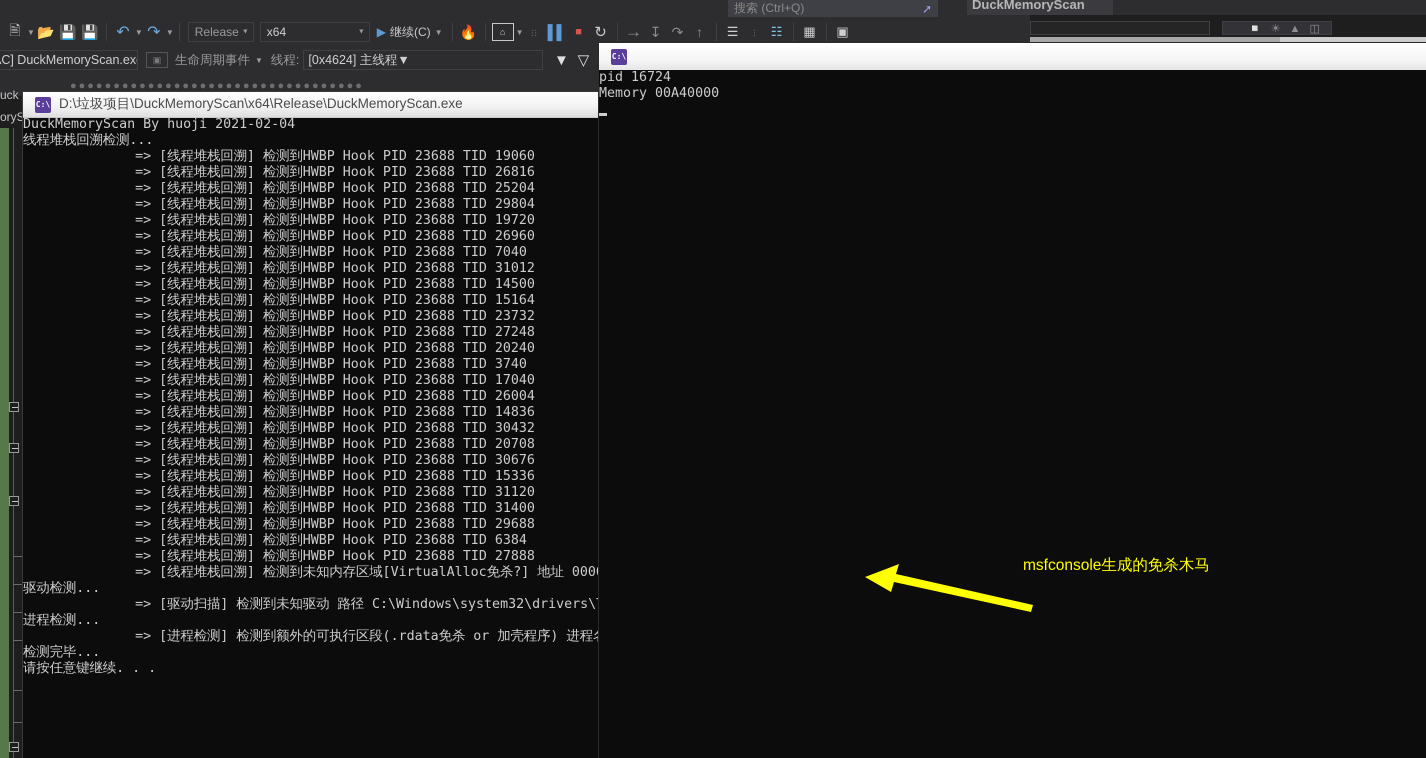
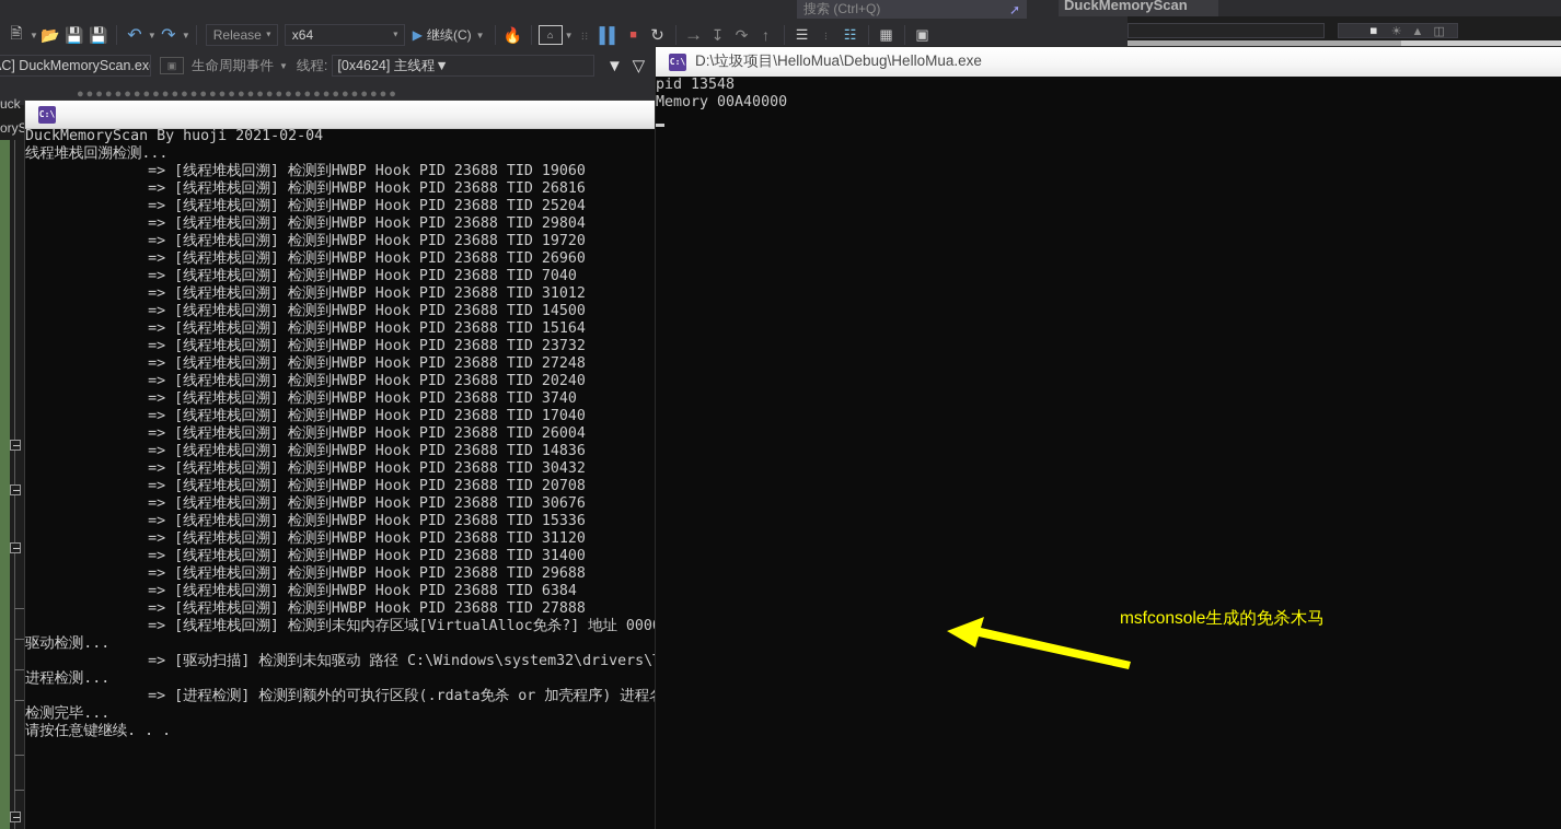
  搜索 (Ctrl+Q)
  ➚
  DuckMemoryScan
  ◽☀▲◫
  🖹
  ▼
  📂
  💾
  💾
  ↶
  ▼
  ↷
  ▼
  Release
  x64
  ▶
  继续(C)
  ▼
  🔥
  ⌂
  ▼
  ⁝⁝
  ▌▌
  ■
  ↻
  →
  ↧
  ↷
  ↑
  ☰
  ⁝
  ☷
  ▦
  ▣
  C] DuckMemoryScan.ex
  ▣
  生命周期事件
  ▼
  线程:
  [0x4624] 主线程
  ▼
  ▼
  ▽
  ●●●●●●●●●●●●●●●●●●●●●●●●●●●●●●●●●●
  uck
  oryS
  C:\
- D:\垃圾项目\DuckMemoryScan\x64\Release\DuckMemoryScan.exe
  DuckMemoryScan By huoji 2021-02-04
  线程堆栈回溯检测...
  => [线程堆栈回溯] 检测到HWBP Hook PID 23688 TID 19060
  => [线程堆栈回溯] 检测到HWBP Hook PID 23688 TID 26816
  => [线程堆栈回溯] 检测到HWBP Hook PID 23688 TID 25204
  => [线程堆栈回溯] 检测到HWBP Hook PID 23688 TID 29804
  => [线程堆栈回溯] 检测到HWBP Hook PID 23688 TID 19720
  => [线程堆栈回溯] 检测到HWBP Hook PID 23688 TID 26960
  => [线程堆栈回溯] 检测到HWBP Hook PID 23688 TID 7040
  => [线程堆栈回溯] 检测到HWBP Hook PID 23688 TID 31012
  => [线程堆栈回溯] 检测到HWBP Hook PID 23688 TID 14500
  => [线程堆栈回溯] 检测到HWBP Hook PID 23688 TID 15164
  => [线程堆栈回溯] 检测到HWBP Hook PID 23688 TID 23732
  => [线程堆栈回溯] 检测到HWBP Hook PID 23688 TID 27248
  => [线程堆栈回溯] 检测到HWBP Hook PID 23688 TID 20240
  => [线程堆栈回溯] 检测到HWBP Hook PID 23688 TID 3740
  => [线程堆栈回溯] 检测到HWBP Hook PID 23688 TID 17040
  => [线程堆栈回溯] 检测到HWBP Hook PID 23688 TID 26004
  => [线程堆栈回溯] 检测到HWBP Hook PID 23688 TID 14836
  => [线程堆栈回溯] 检测到HWBP Hook PID 23688 TID 30432
  => [线程堆栈回溯] 检测到HWBP Hook PID 23688 TID 20708
  => [线程堆栈回溯] 检测到HWBP Hook PID 23688 TID 30676
  => [线程堆栈回溯] 检测到HWBP Hook PID 23688 TID 15336
  => [线程堆栈回溯] 检测到HWBP Hook PID 23688 TID 31120
  => [线程堆栈回溯] 检测到HWBP Hook PID 23688 TID 31400
  => [线程堆栈回溯] 检测到HWBP Hook PID 23688 TID 29688
  => [线程堆栈回溯] 检测到HWBP Hook PID 23688 TID 6384
  => [线程堆栈回溯] 检测到HWBP Hook PID 23688 TID 27888
  驱动检测...
  => [驱动扫描] 检测到未知驱动 路径 C:\Windows\system32\drivers\
  进程检测...
  检测完毕...
  请按任意键继续. . .
  C:\
+ D:\垃圾项目\HelloMua\Debug\HelloMua.exe
- pid 16724
+ pid 13548
  Memory 00A40000
  msfconsole生成的免杀木马
